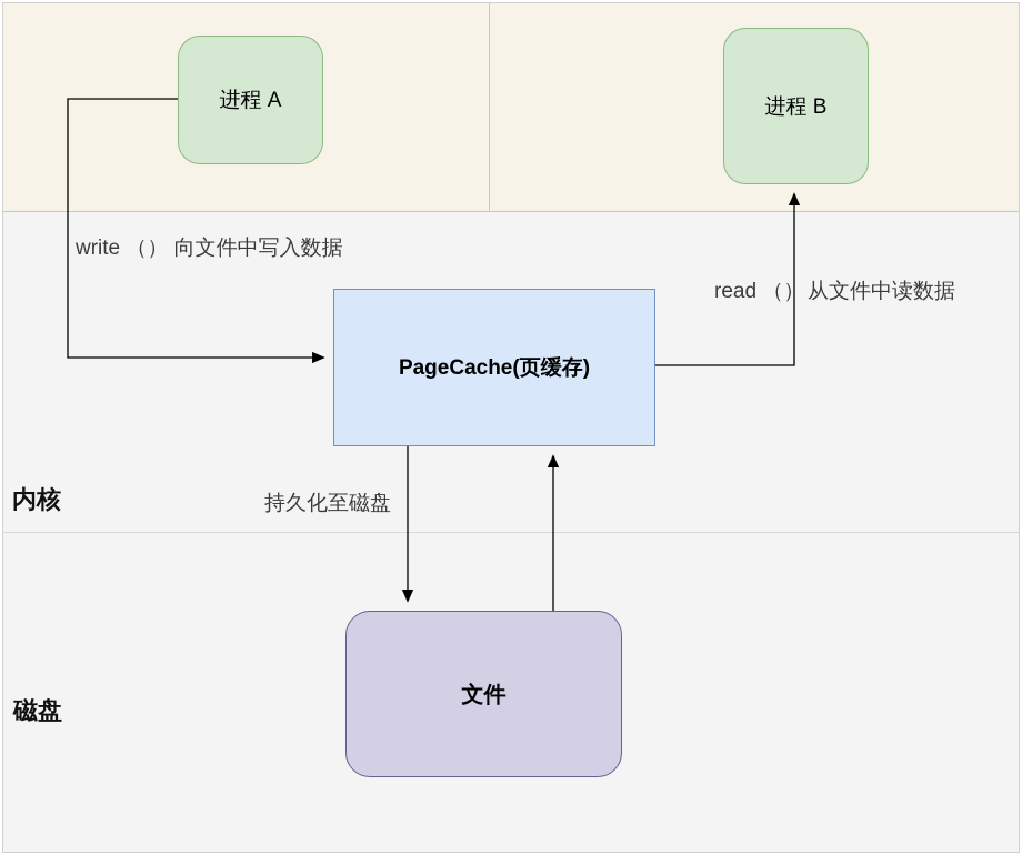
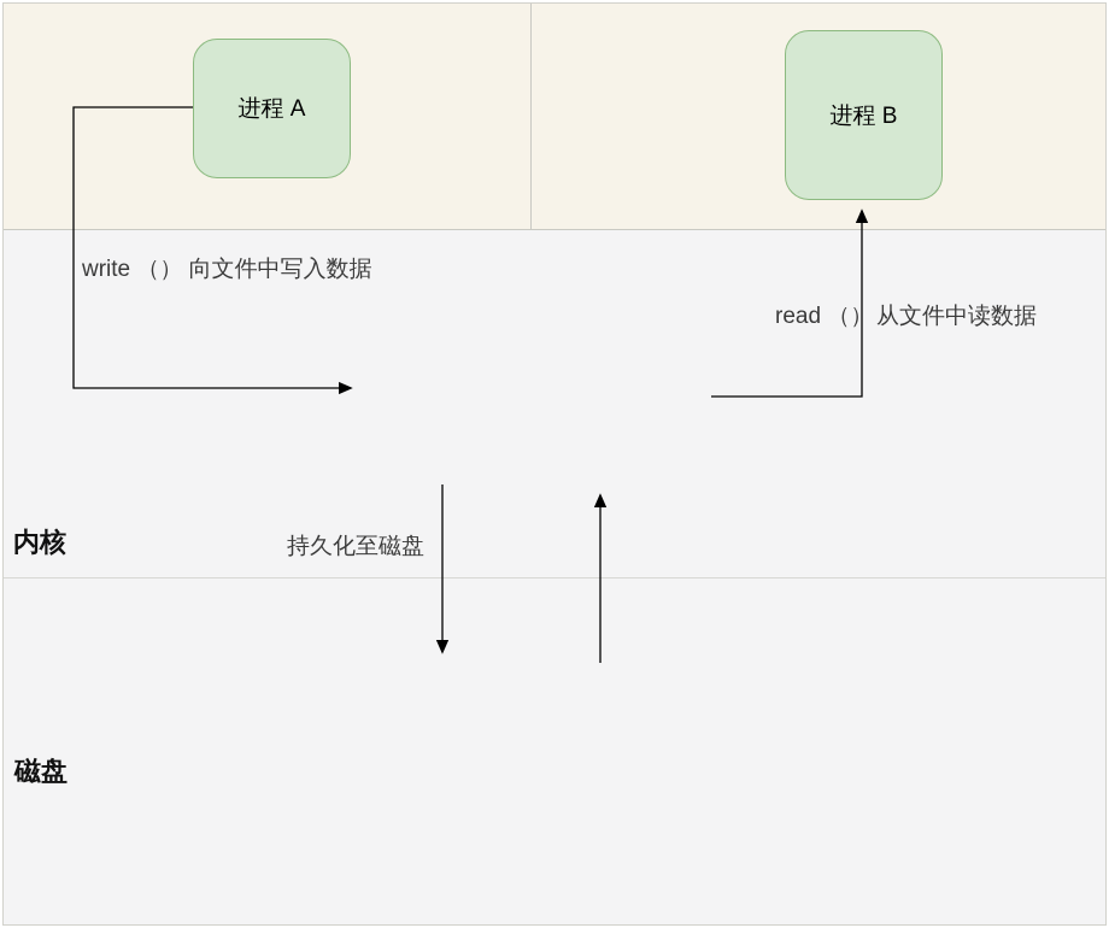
  进程 A
  进程 B
- PageCache(页缓存)
- 文件
  write （） 向文件中写入数据
  read （）
  从文件中读数据
  持久化至磁盘
  内核
  磁盘
